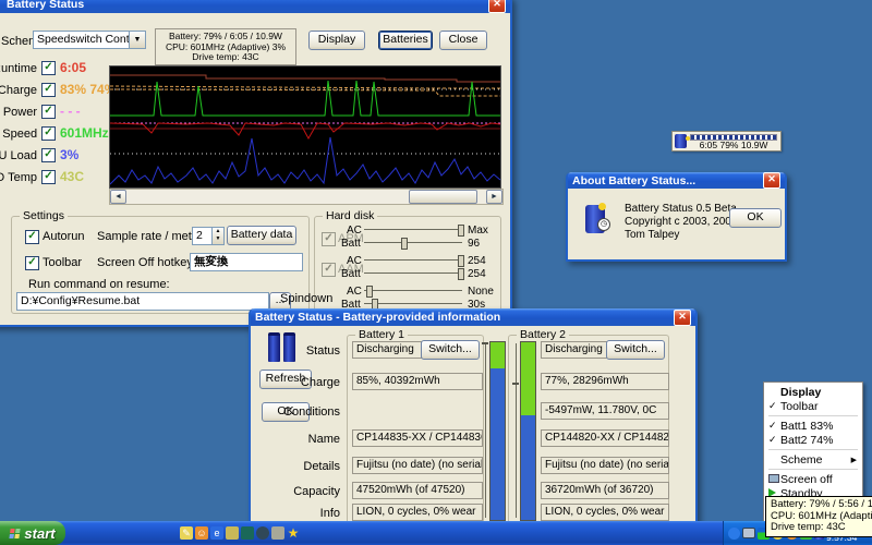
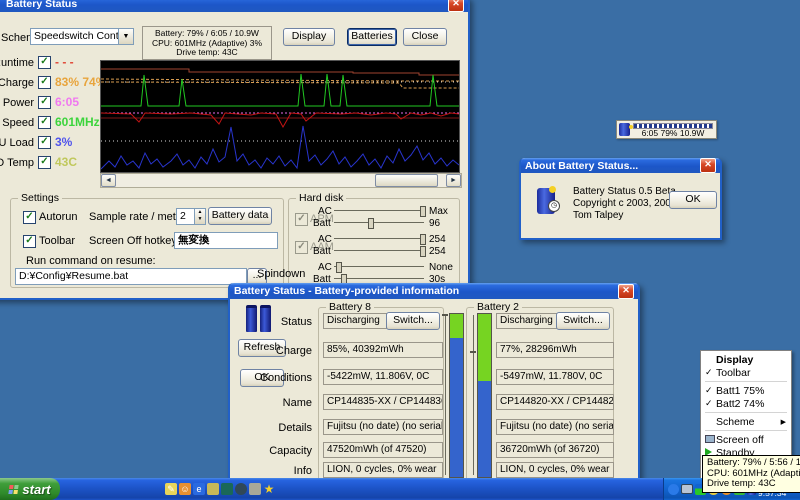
  Battery Status
  ✕
  Speedswitch Con
  Battery: 79% / 6:05 / 10.9W
  CPU: 601MHz (Adaptive) 3%
  Drive temp: 43C
  Display
  Batteries
  Close
  untime
  ✓
- 6:05
+ - - -
  Charge
  ✓
  83% 74
  Power
  ✓
- - - -
+ 6:05
  ✓
  601MHz
  U Load
  ✓
  3%
  D Temp
  ✓
  43C
  Settings
  ✓
  Autorun
  Sample rate / met
  2
  Battery data
  ✓
  Toolbar
  Screen Off hotke
  無変換
  Run command on resume:
  D:¥Config¥Resume.bat
  ...
  Hard disk
  ✓
  APM
  AC
  Max
  Batt
  96
  ✓
  AAM
  AC
  254
  Batt
  254
  Spindown
  AC
  None
  Batt
  30s
  About Battery Status...
  ✕
  Battery Status 0.5 Be
  Copyright c 2003, 20
  Tom Talpey
  OK
  6:05 79% 10.9W
  Battery Status - Battery-provided information
  ✕
  Refresh
  OK
  Status
  Charge
  Conditions
  Name
  Details
  Capacity
  Info
- Battery 1
+ Battery 8
  Discharging
  Switch...
  85%, 40392mWh
+ -5422mW, 11.806V, 0C
  CP144835-XX / CP14483
  Fujitsu (no date) (no serial
  47520mWh (of 47520)
  LION, 0 cycles, 0% wear
  Battery 2
  Discharging
  Switch...
  77%, 28296mWh
  -5497mW, 11.780V, 0C
  CP144820-XX / CP14482
  Fujitsu (no date) (no seria
  36720mWh (of 36720)
  LION, 0 cycles, 0% wear
  Display
  ✓
  Toolbar
  ✓
- Batt1 83%
+ Batt1 75%
  ✓
  Batt2 74%
  Scheme
  Screen off
  Standby
  start
  ✎
  ☺
  e
  ★
  9:57:34
  Battery: 79% / 5:56 / 1
  CPU: 601MHz (Adapti
  Drive temp: 43C
